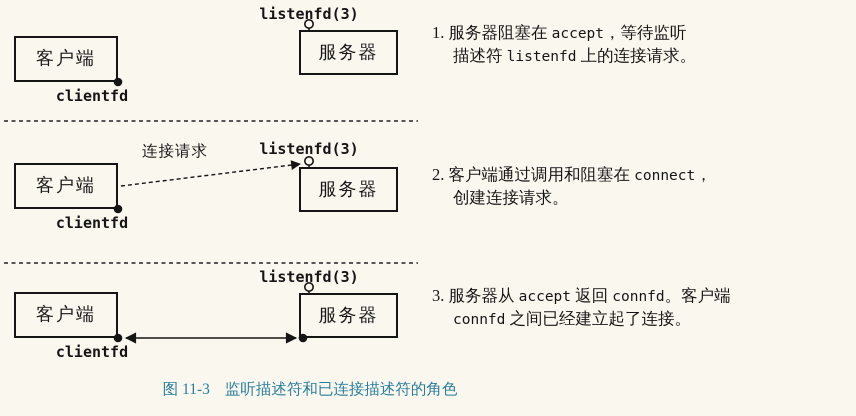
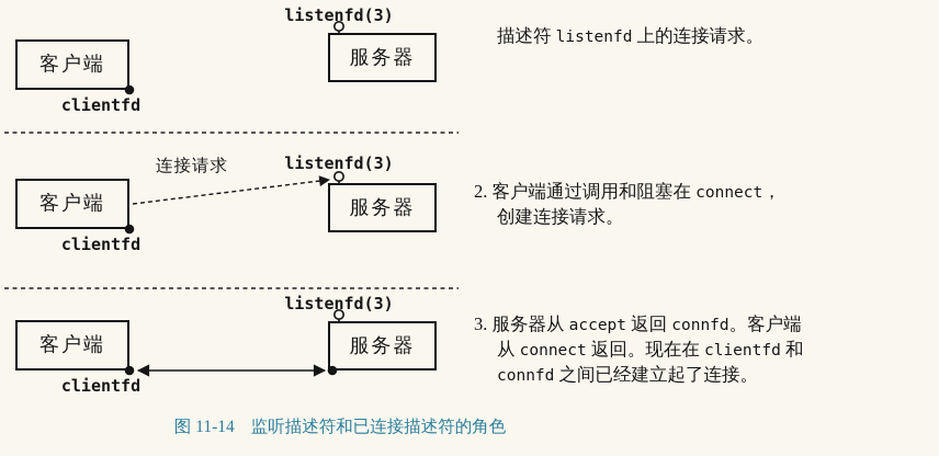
  listenfd(3)
  客户端
  服务器
  clientfd
  listenfd(3)
  连接请求
  客户端
  服务器
  clientfd
  listenfd(3)
  客户端
  服务器
  clientfd
- 1. 服务器阻塞在 accept，等待监听
  描述符 listenfd 上的连接请求。
  2. 客户端通过调用和阻塞在 connect，
  创建连接请求。
  3. 服务器从 accept 返回 connfd。客户端
+ 从 connect 返回。现在在 clientfd 和
  connfd 之间已经建立起了连接。
- 图 11-3 监听描述符和已连接描述符的角色
+ 图 11-14 监听描述符和已连接描述符的角色
